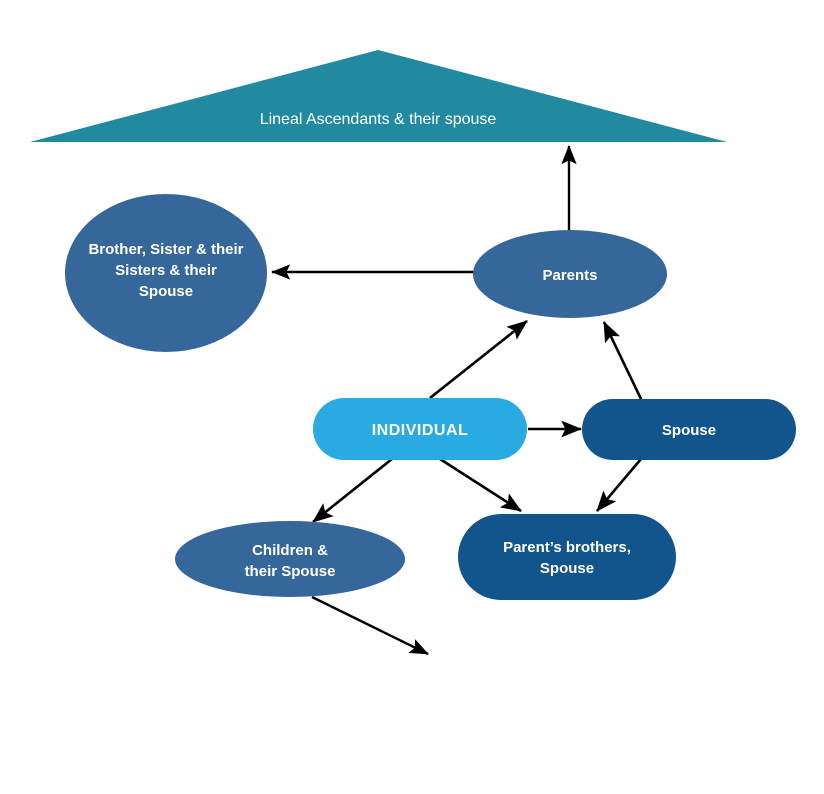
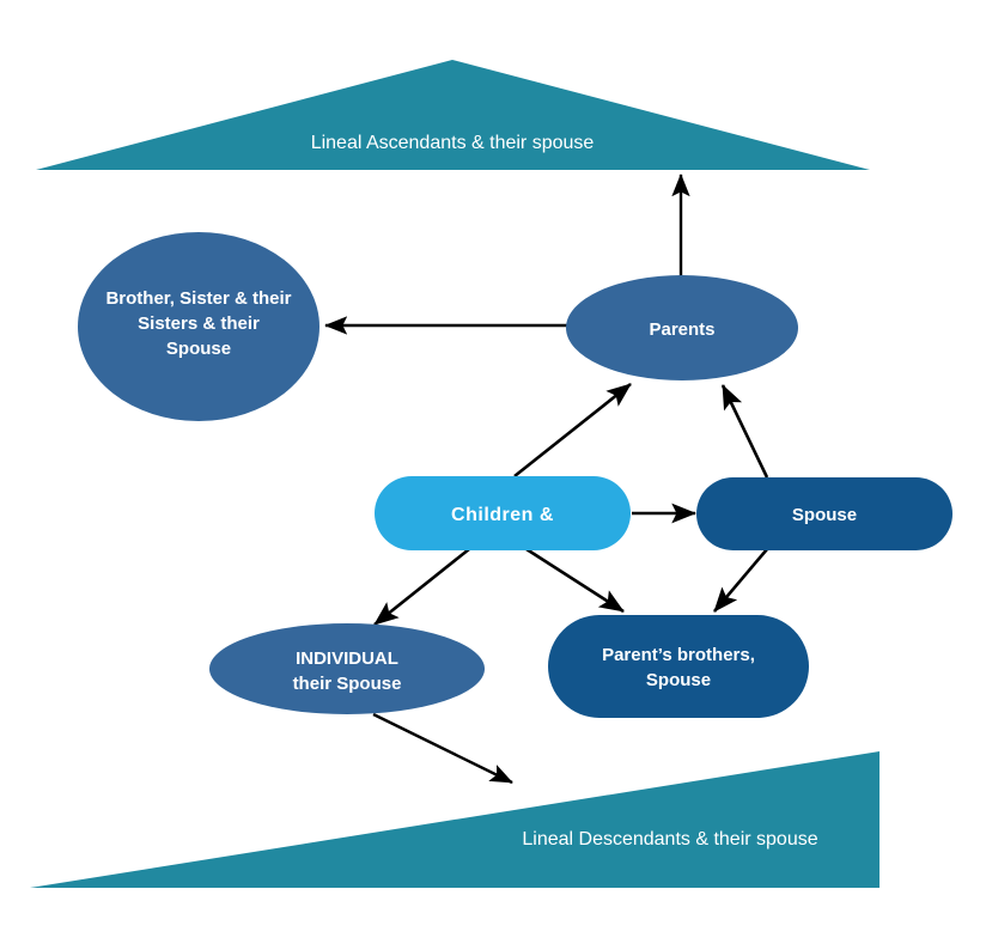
  Lineal Ascendants & their spouse
  Brother, Sister & their
  Sisters & their
  Spouse
  Parents
- INDIVIDUAL
+ Children &
  Spouse
- Children &
+ INDIVIDUAL
  their Spouse
  Parent’s brothers,
  Spouse
+ Lineal Descendants & their spouse
